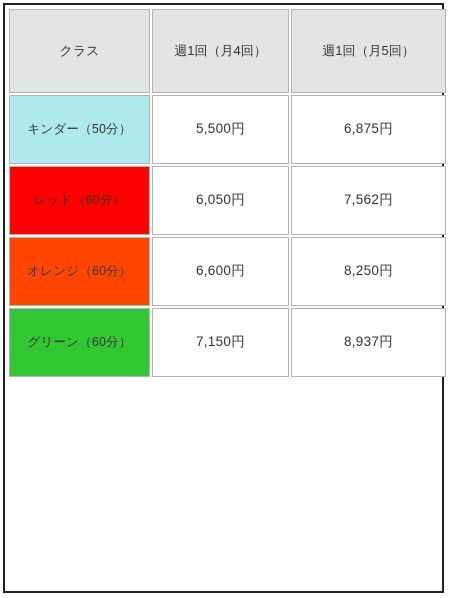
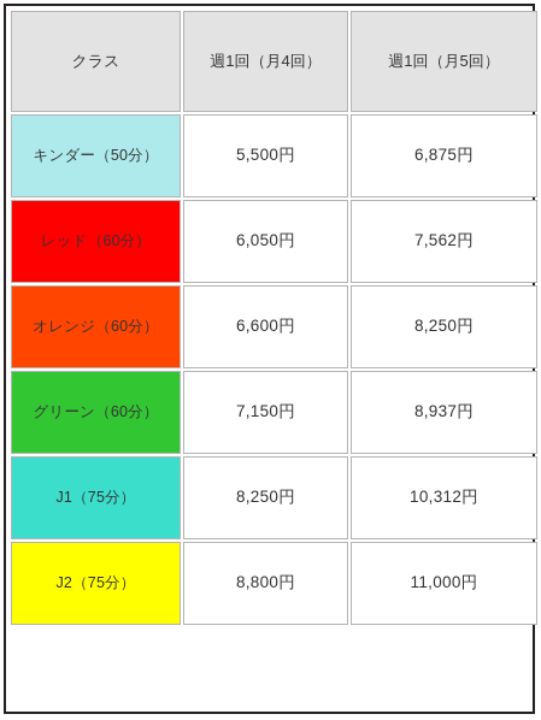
  クラス	週1回（月4回）	週1回（月5回）
  キンダー（50分）	5,500円	6,875円
  レッド（60分）	6,050円	7,562円
  オレンジ（60分）	6,600円	8,250円
  グリーン（60分）	7,150円	8,937円
+ J1（75分）	8,250円	10,312円
+ J2（75分）	8,800円	11,000円
